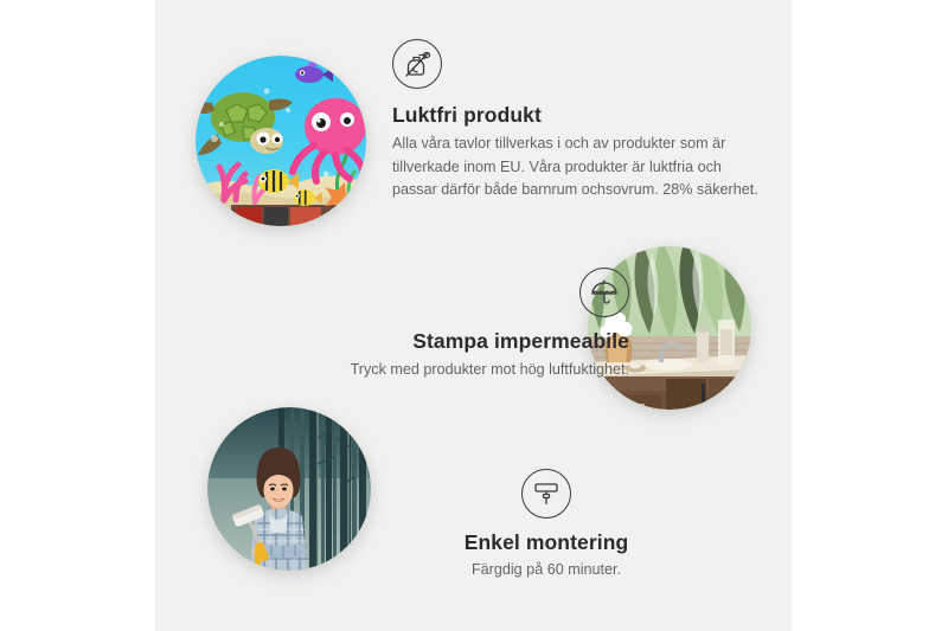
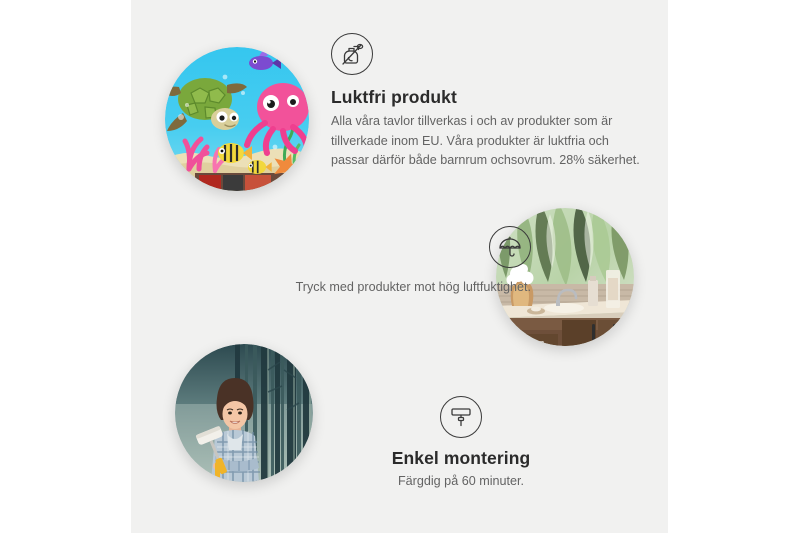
  Luktfri produkt
  Alla våra tavlor tillverkas i och av produkter som är tillverkade inom EU. Våra produkter är luktfria och passar därför både barnrum ochsovrum. 28% säkerhet.
- Stampa impermeabile
  Tryck med produkter mot hög luftfuktighet.
  Enkel montering
  Färgdig på 60 minuter.
